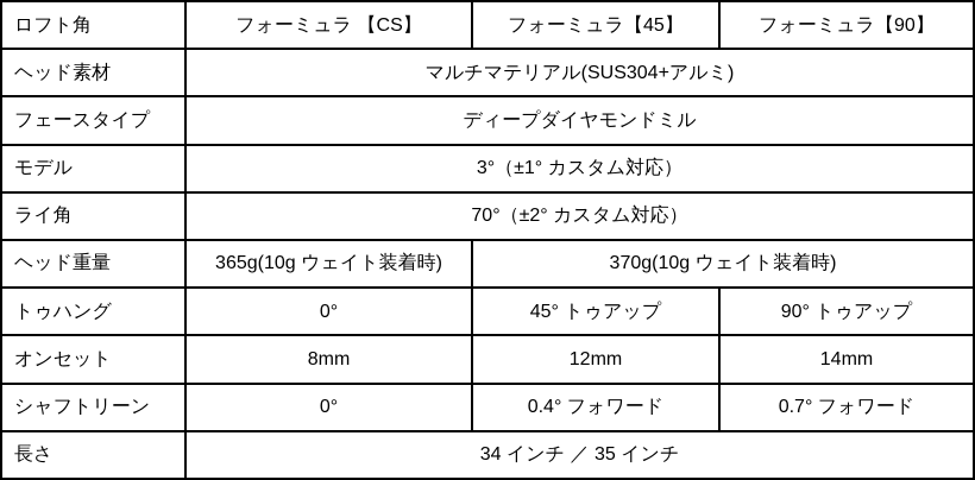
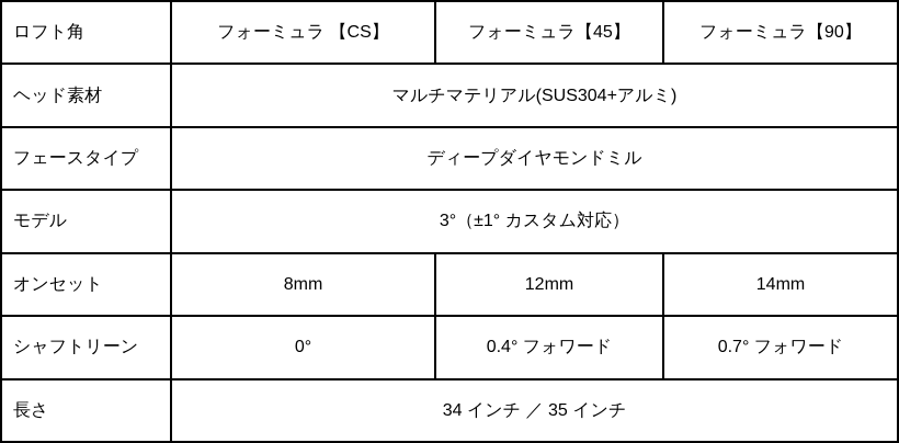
  ロフト角	フォーミュラ 【CS】	フォーミュラ【45】	フォーミュラ【90】
  ヘッド素材	マルチマテリアル(SUS304+アルミ)
  フェースタイプ	ディープダイヤモンドミル
  モデル	3°（±1° カスタム対応）
- ライ角	70°（±2° カスタム対応）
- ヘッド重量	365g(10g ウェイト装着時)	370g(10g ウェイト装着時)
- トゥハング	0°	45° トゥアップ	90° トゥアップ
  オンセット	8mm	12mm	14mm
  シャフトリーン	0°	0.4° フォワード	0.7° フォワード
  長さ	34 インチ ／ 35 インチ
